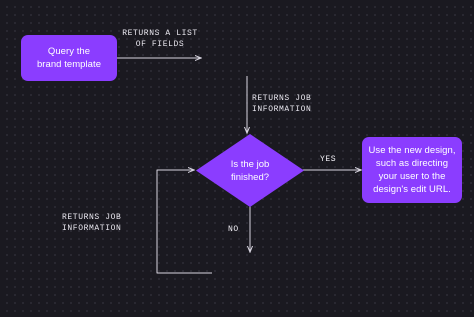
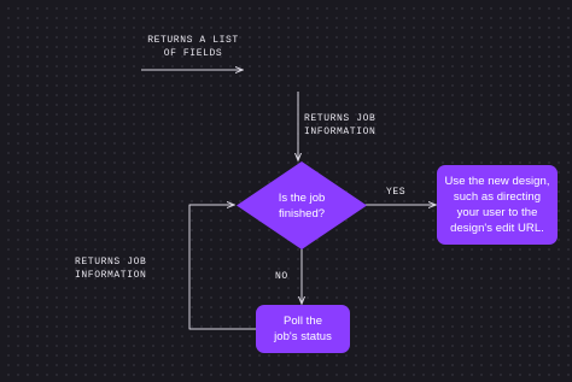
- Query the
- brand template
  Is the job
  finished?
+ Poll the
+ job's status
  Use the new design,
  such as directing
  your user to the
  design's edit URL.
  RETURNS A LIST
  OF FIELDS
  RETURNS JOB
  INFORMATION
  YES
  NO
  RETURNS JOB
  INFORMATION
